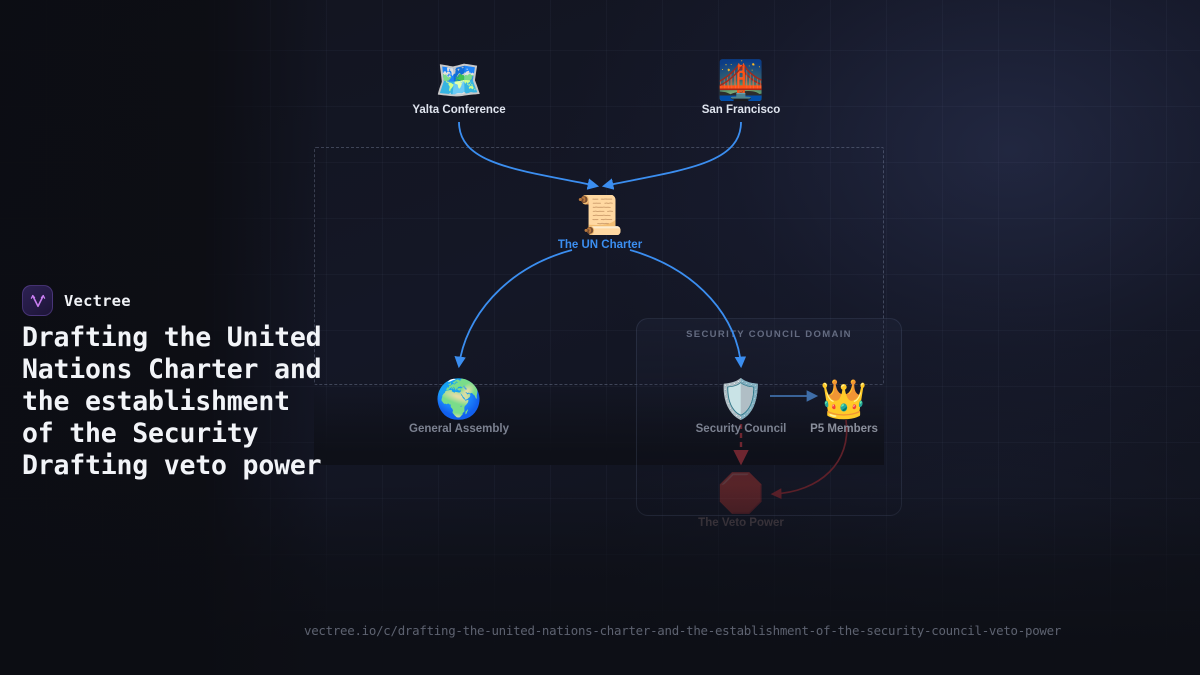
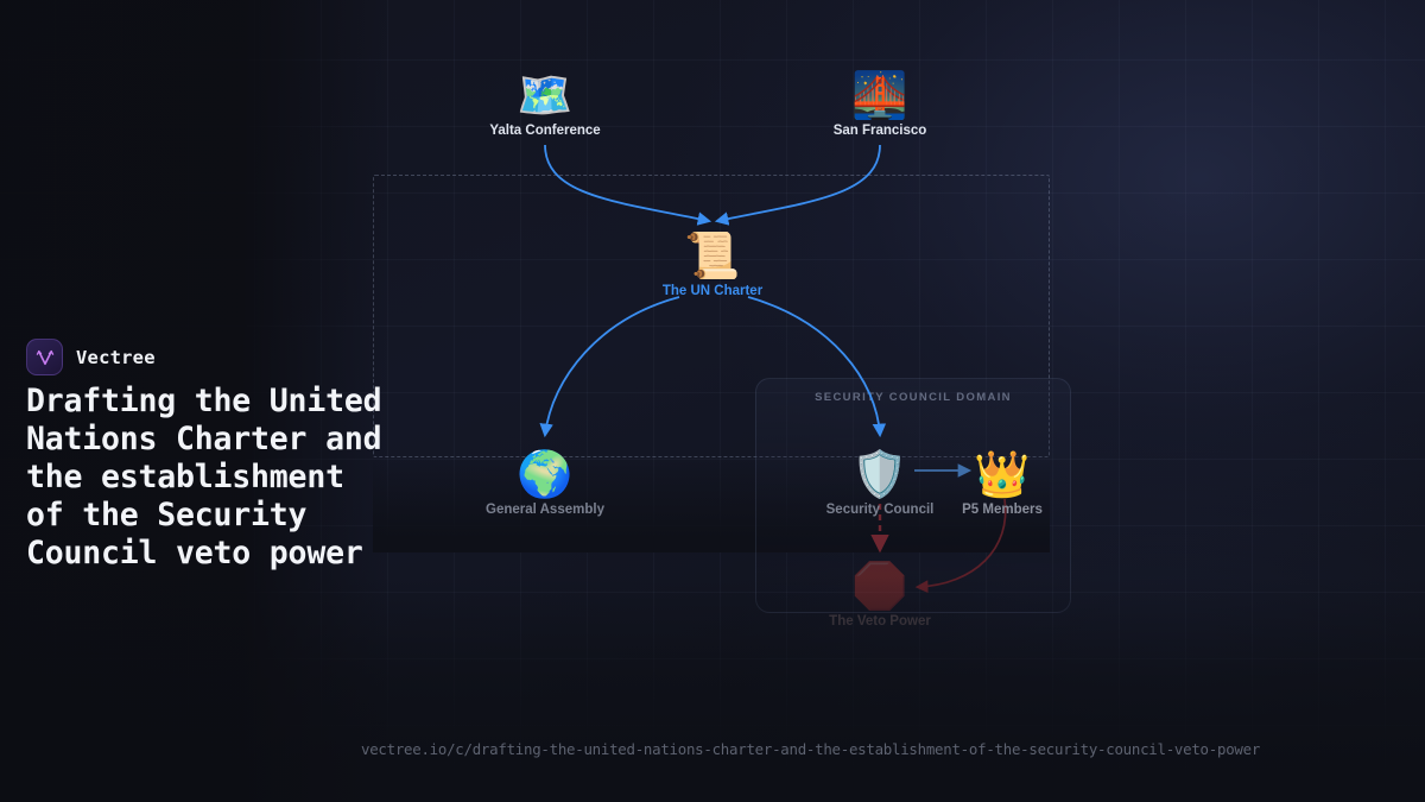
  SECURIY COUNCIL DOMAIN
  🗺️
  Yalta Conference
  🌉
  San Francisco
  📜
  The UN Charter
  🌍
  General Assembly
  🛡️
  Security Council
  👑
  P5 Members
  Vectree
- Drafting the United Nations Charter and the establishment of the Security Drafting veto power
+ Drafting the United Nations Charter and the establishment of the Security Council veto power
  vectree.io/c/drafting-the-united-nations-charter-and-the-establishment-of-the-security-council-veto-power
